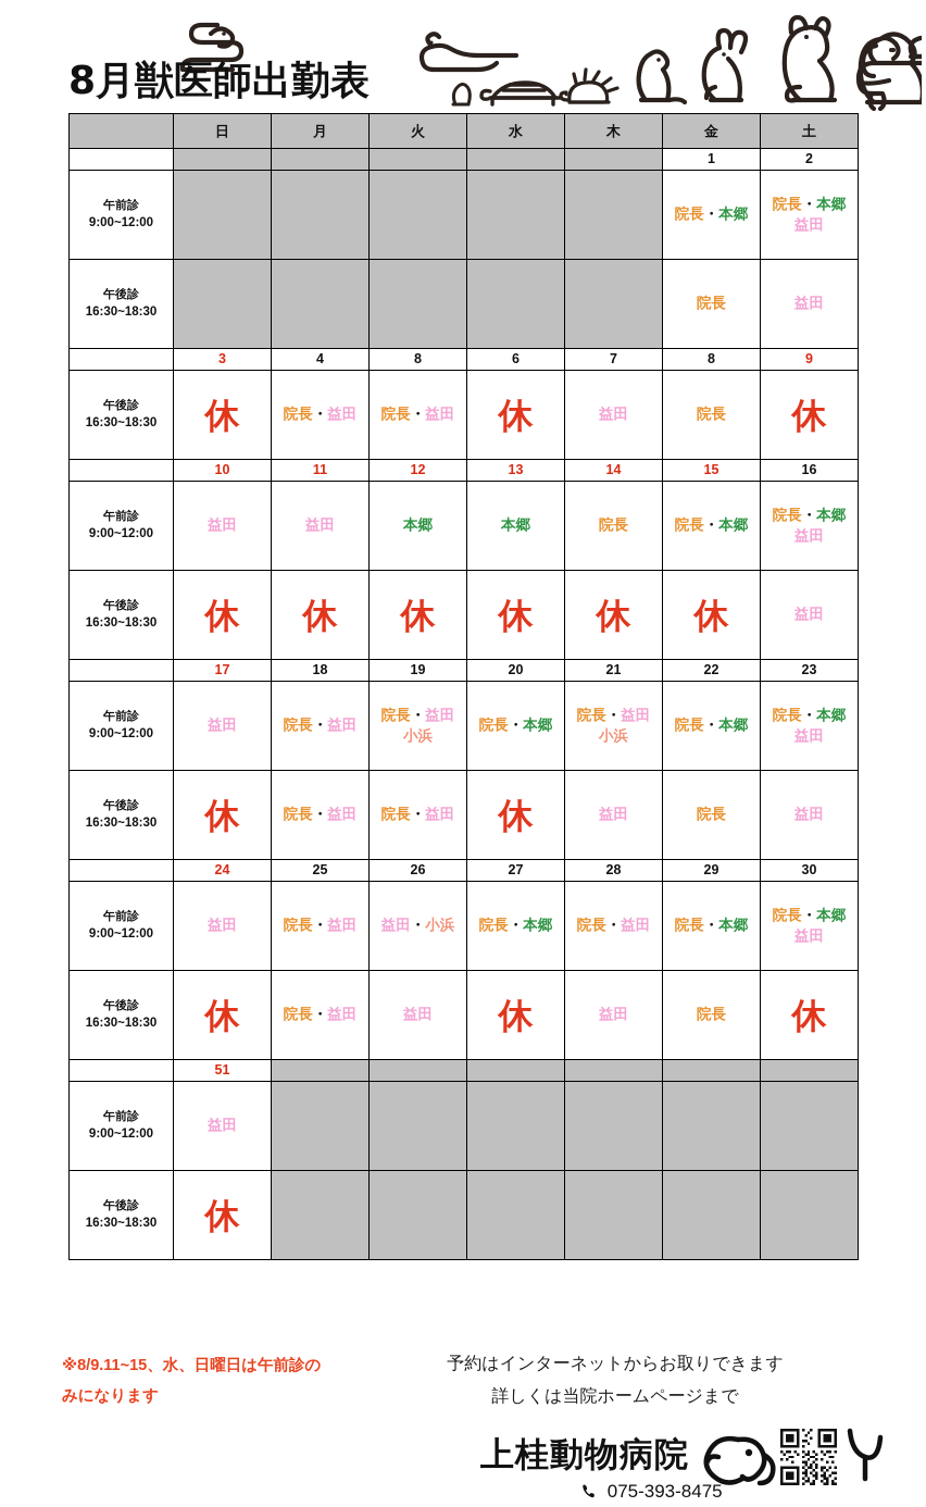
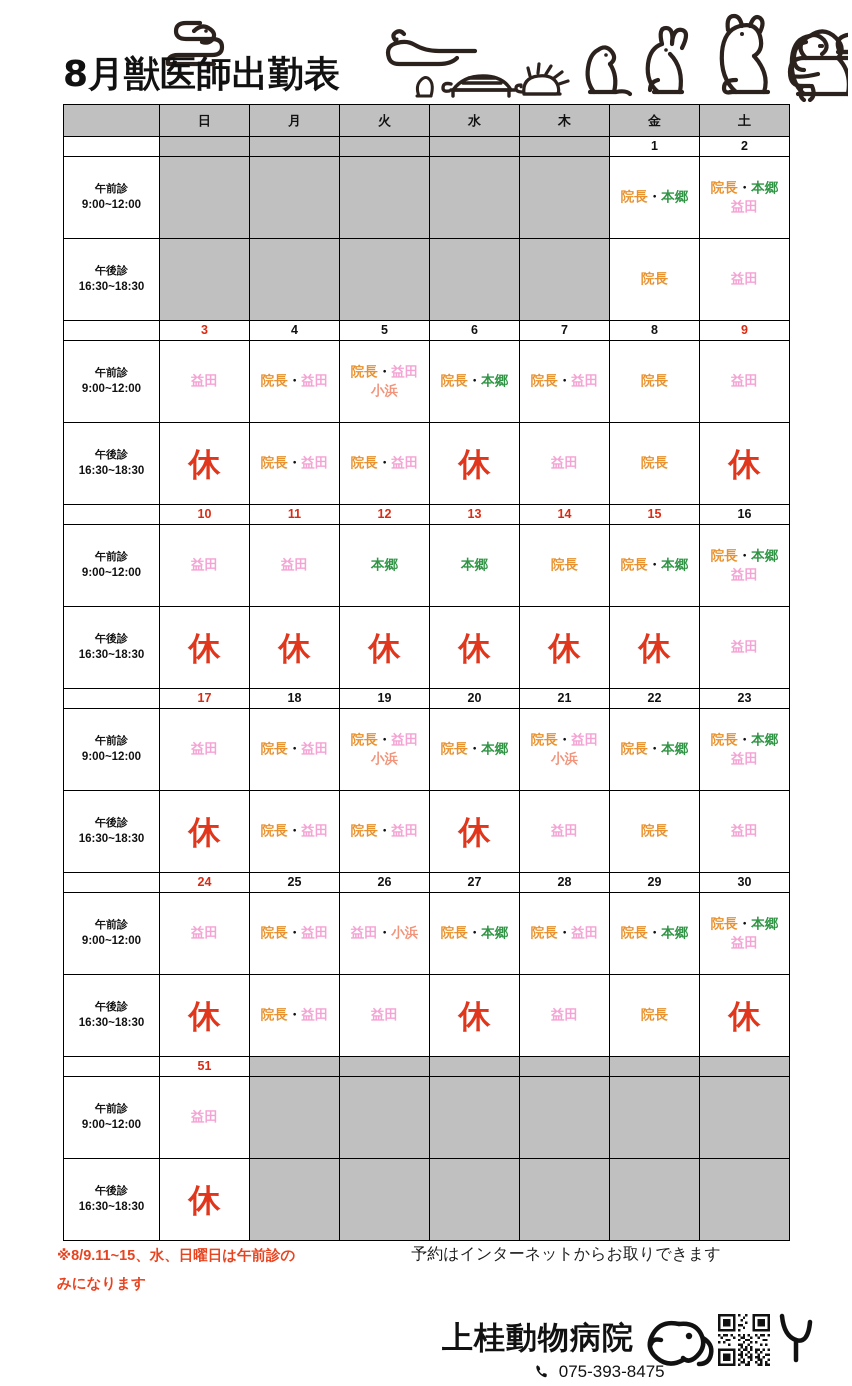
  8月獣医師出勤表
  	日	月	火	水	木	金	土
  						1	2
  午前診9:00~12:00						院長・本郷	院長・本郷益田
  午後診16:30~18:30						院長	益田
- 	3	4	8	6	7	8	9
+ 	3	4	5	6	7	8	9
+ 午前診9:00~12:00	益田	院長・益田	院長・益田小浜	院長・本郷	院長・益田	院長	益田
  午後診16:30~18:30	休	院長・益田	院長・益田	休	益田	院長	休
  	10	11	12	13	14	15	16
  午前診9:00~12:00	益田	益田	本郷	本郷	院長	院長・本郷	院長・本郷益田
  午後診16:30~18:30	休	休	休	休	休	休	益田
  	17	18	19	20	21	22	23
  午前診9:00~12:00	益田	院長・益田	院長・益田小浜	院長・本郷	院長・益田小浜	院長・本郷	院長・本郷益田
  午後診16:30~18:30	休	院長・益田	院長・益田	休	益田	院長	益田
  	24	25	26	27	28	29	30
  午前診9:00~12:00	益田	院長・益田	益田・小浜	院長・本郷	院長・益田	院長・本郷	院長・本郷益田
  午後診16:30~18:30	休	院長・益田	益田	休	益田	院長	休
  	51
  午前診9:00~12:00	益田
  午後診16:30~18:30	休
  ※8/9.11~15、水、日曜日は午前診の
  みになります
  予約はインターネットからお取りできます
- 詳しくは当院ホームページまで
  上桂動物病院
  075-393-8475
